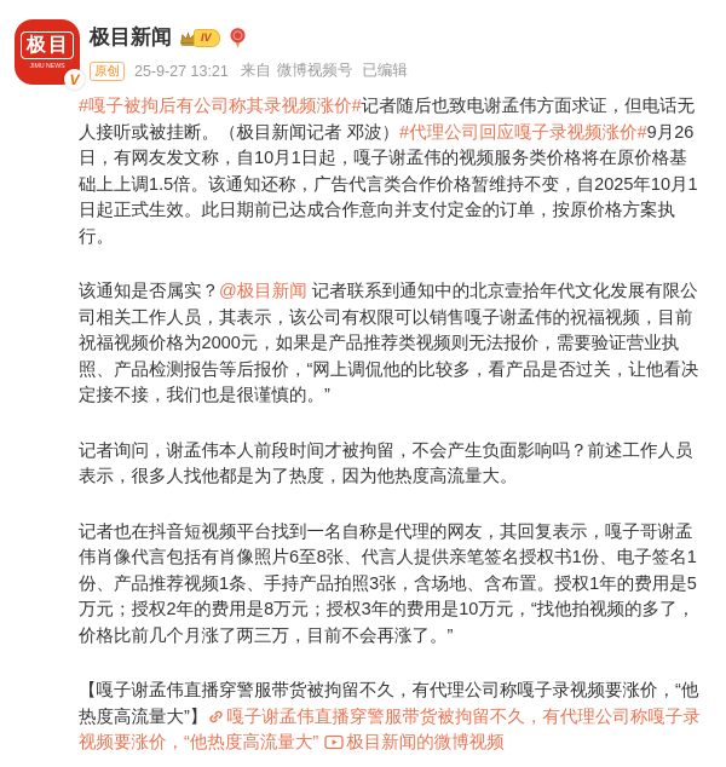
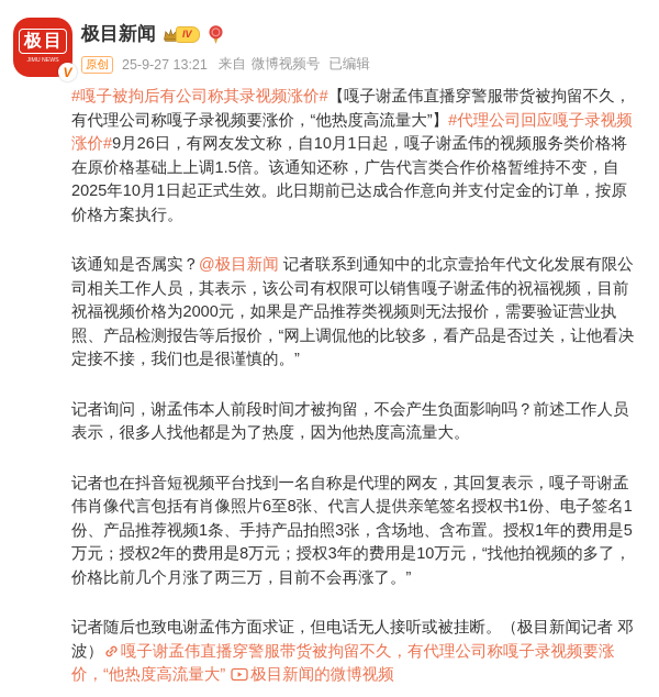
  极目
  V
  极目新闻
  IV
  原创
  25-9-27 13:21
  来自
  微博视频号
  已编辑
- #嘎子被拘后有公司称其录视频涨价#记者随后也致电谢孟伟方面求证，但电话无人接听或被挂断。（极目新闻记者 邓波）#代理公司回应嘎子录视频涨价#9月26日，有网友发文称，自10月1日起，嘎子谢孟伟的视频服务类价格将在原价格基础上上调1.5倍。该通知还称，广告代言类合作价格暂维持不变，自2025年10月1日起正式生效。此日期前已达成合作意向并支付定金的订单，按原价格方案执行。
+ #嘎子被拘后有公司称其录视频涨价#【嘎子谢孟伟直播穿警服带货被拘留不久，有代理公司称嘎子录视频要涨价，“他热度高流量大”】#代理公司回应嘎子录视频涨价#9月26日，有网友发文称，自10月1日起，嘎子谢孟伟的视频服务类价格将在原价格基础上上调1.5倍。该通知还称，广告代言类合作价格暂维持不变，自2025年10月1日起正式生效。此日期前已达成合作意向并支付定金的订单，按原价格方案执行。
  该通知是否属实？@极目新闻 记者联系到通知中的北京壹拾年代文化发展有限公司相关工作人员，其表示，该公司有权限可以销售嘎子谢孟伟的祝福视频，目前祝福视频价格为2000元，如果是产品推荐类视频则无法报价，需要验证营业执照、产品检测报告等后报价，“网上调侃他的比较多，看产品是否过关，让他看决定接不接，我们也是很谨慎的。”
  记者询问，谢孟伟本人前段时间才被拘留，不会产生负面影响吗？前述工作人员表示，很多人找他都是为了热度，因为他热度高流量大。
  记者也在抖音短视频平台找到一名自称是代理的网友，其回复表示，嘎子哥谢孟伟肖像代言包括有肖像照片6至8张、代言人提供亲笔签名授权书1份、电子签名1份、产品推荐视频1条、手持产品拍照3张，含场地、含布置。授权1年的费用是5万元；授权2年的费用是8万元；授权3年的费用是10万元，“找他拍视频的多了，价格比前几个月涨了两三万，目前不会再涨了。”
- 【嘎子谢孟伟直播穿警服带货被拘留不久，有代理公司称嘎子录视频要涨价，“他热度高流量大”】 嘎子谢孟伟直播穿警服带货被拘留不久，有代理公司称嘎子录视频要涨价，“他热度高流量大” 极目新闻的微博视频
+ 记者随后也致电谢孟伟方面求证，但电话无人接听或被挂断。（极目新闻记者 邓波） 嘎子谢孟伟直播穿警服带货被拘留不久，有代理公司称嘎子录视频要涨价，“他热度高流量大” 极目新闻的微博视频
